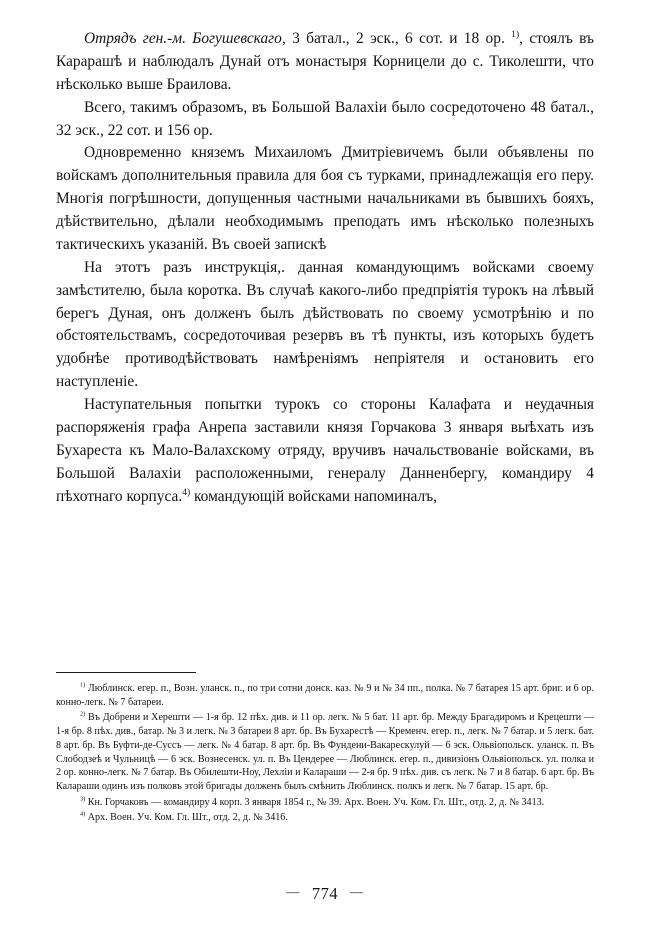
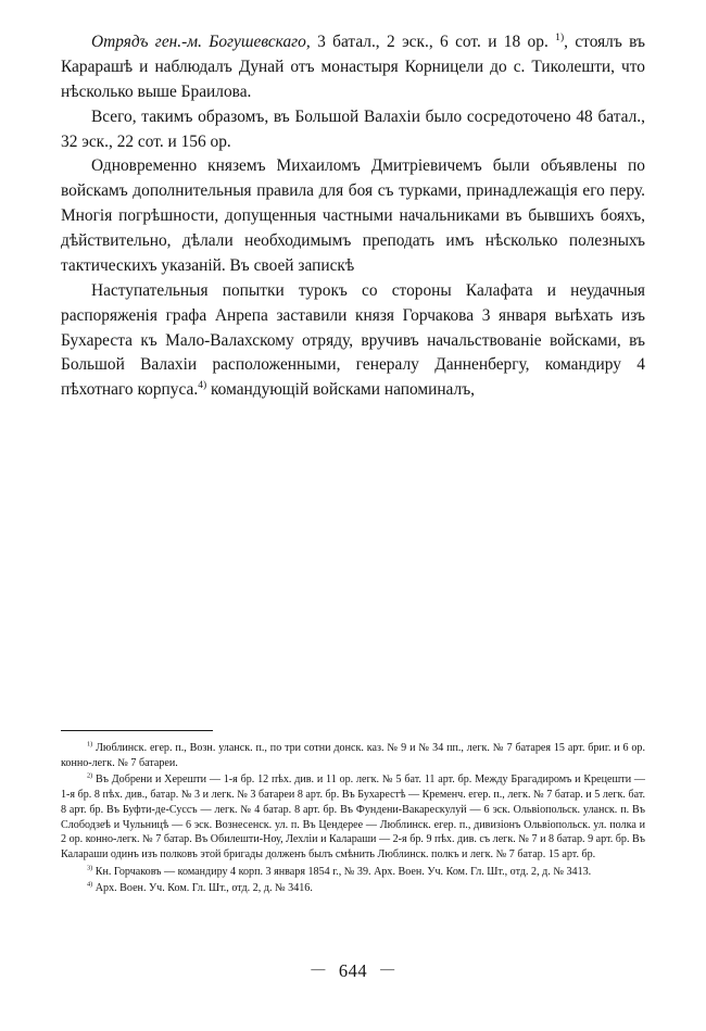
  Отрядъ ген.-м. Богушевскаго, 3 батал., 2 эск., 6 сот. и 18 ор. 1), стоялъ въ Карарашѣ и наблюдалъ Дунай отъ монастыря Корницели до с. Тиколешти, что нѣсколько выше Браилова.
  Всего, такимъ образомъ, въ Большой Валахіи было сосредоточено 48 батал., 32 эск., 22 сот. и 156 ор.
  Одновременно княземъ Михаиломъ Дмитріевичемъ были объявлены по войскамъ дополнительныя правила для боя съ турками, принадлежащія его перу. Многія погрѣшности, допущенныя частными начальниками въ бывшихъ бояхъ, дѣйствительно, дѣлали необходимымъ преподать имъ нѣсколько полезныхъ тактическихъ указаній. Въ своей запискѣ
- На этотъ разъ инструкція,. данная командующимъ войсками своему замѣстителю, была коротка. Въ случаѣ какого-либо предпріятія турокъ на лѣвый берегъ Дуная, онъ долженъ былъ дѣйствовать по своему усмотрѣнію и по обстоятельствамъ, сосредоточивая резервъ въ тѣ пункты, изъ которыхъ будетъ удобнѣе противодѣйствовать намѣреніямъ непріятеля и остановить его наступленіе.
  Наступательныя попытки турокъ со стороны Калафата и неудачныя распоряженія графа Анрепа заставили князя Горчакова 3 января выѣхать изъ Бухареста къ Мало-Валахскому отряду, вручивъ начальствованіе войсками, въ Большой Валахіи расположенными, генералу Данненбергу, командиру 4 пѣхотнаго корпуса.4) командующій войсками напоминалъ,
- Люблинск. егер. п., Возн. уланск. п., по три сотни донск. каз. № 9 и № 34 пп., полка. № 7 батарея 15 арт. бриг. и 6 ор. конно-легк. № 7 батареи.
+ Люблинск. егер. п., Возн. уланск. п., по три сотни донск. каз. № 9 и № 34 пп., легк. № 7 батарея 15 арт. бриг. и 6 ор. конно-легк. № 7 батареи.
- Въ Добрени и Херешти — 1-я бр. 12 пѣх. див. и 11 ор. легк. № 5 бат. 11 арт. бр. Между Брагадиромъ и Крецешти — 1-я бр. 8 пѣх. див., батар. № 3 и легк. № 3 батареи 8 арт. бр. Въ Бухарестѣ — Кременч. егер. п., легк. № 7 батар. и 5 легк. бат. 8 арт. бр. Въ Буфти-де-Суссъ — легк. № 4 батар. 8 арт. бр. Въ Фундени-Вакарескулуй — 6 эск. Ольвіопольск. уланск. п. Въ Слободзеѣ и Чульницѣ — 6 эск. Вознесенск. ул. п. Въ Цендерее — Люблинск. егер. п., дивизіонъ Ольвіопольск. ул. полка и 2 ор. конно-легк. № 7 батар. Въ Обилешти-Ноу, Лехліи и Калараши — 2-я бр. 9 пѣх. див. съ легк. № 7 и 8 батар. 6 арт. бр. Въ Калараши одинъ изъ полковъ этой бригады долженъ былъ смѣнить Люблинск. полкъ и легк. № 7 батар. 15 арт. бр.
+ Въ Добрени и Херешти — 1-я бр. 12 пѣх. див. и 11 ор. легк. № 5 бат. 11 арт. бр. Между Брагадиромъ и Крецешти — 1-я бр. 8 пѣх. див., батар. № 3 и легк. № 3 батареи 8 арт. бр. Въ Бухарестѣ — Кременч. егер. п., легк. № 7 батар. и 5 легк. бат. 8 арт. бр. Въ Буфти-де-Суссъ — легк. № 4 батар. 8 арт. бр. Въ Фундени-Вакарескулуй — 6 эск. Ольвіопольск. уланск. п. Въ Слободзеѣ и Чульницѣ — 6 эск. Вознесенск. ул. п. Въ Цендерее — Люблинск. егер. п., дивизіонъ Ольвіопольск. ул. полка и 2 ор. конно-легк. № 7 батар. Въ Обилешти-Ноу, Лехліи и Калараши — 2-я бр. 9 пѣх. див. съ легк. № 7 и 8 батар. 9 арт. бр. Въ Калараши одинъ изъ полковъ этой бригады долженъ былъ смѣнить Люблинск. полкъ и легк. № 7 батар. 15 арт. бр.
  Кн. Горчаковъ — командиру 4 корп. 3 января 1854 г., № 39. Арх. Воен. Уч. Ком. Гл. Шт., отд. 2, д. № 3413.
  Арх. Воен. Уч. Ком. Гл. Шт., отд. 2, д. № 3416.
- — 774 —
+ — 644 —
